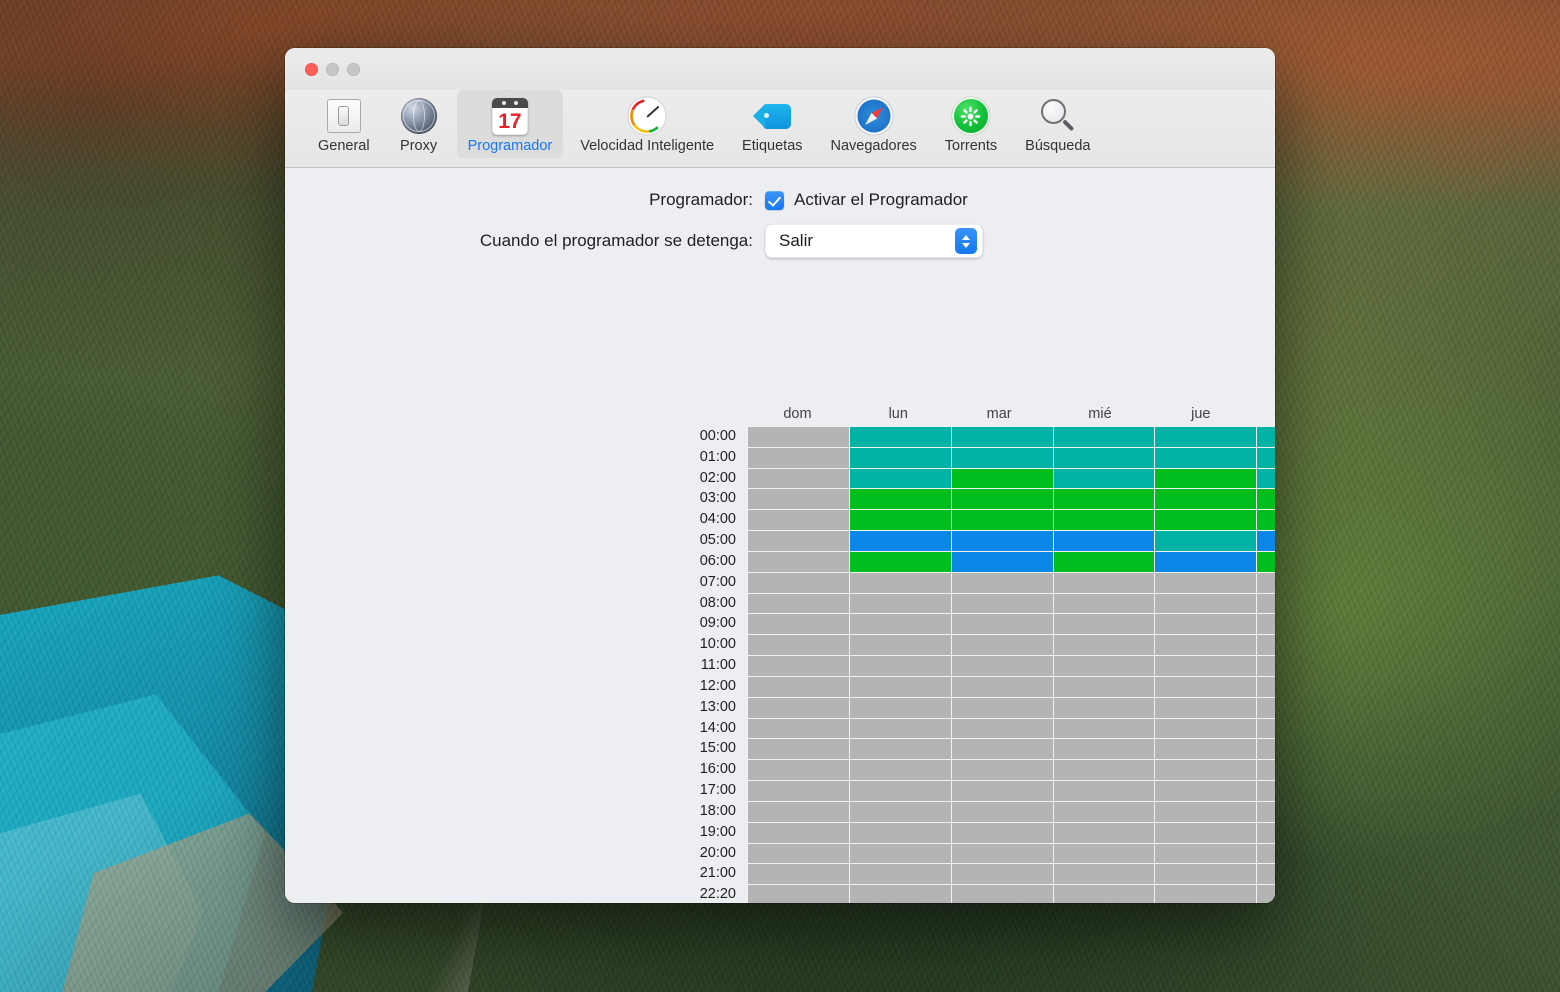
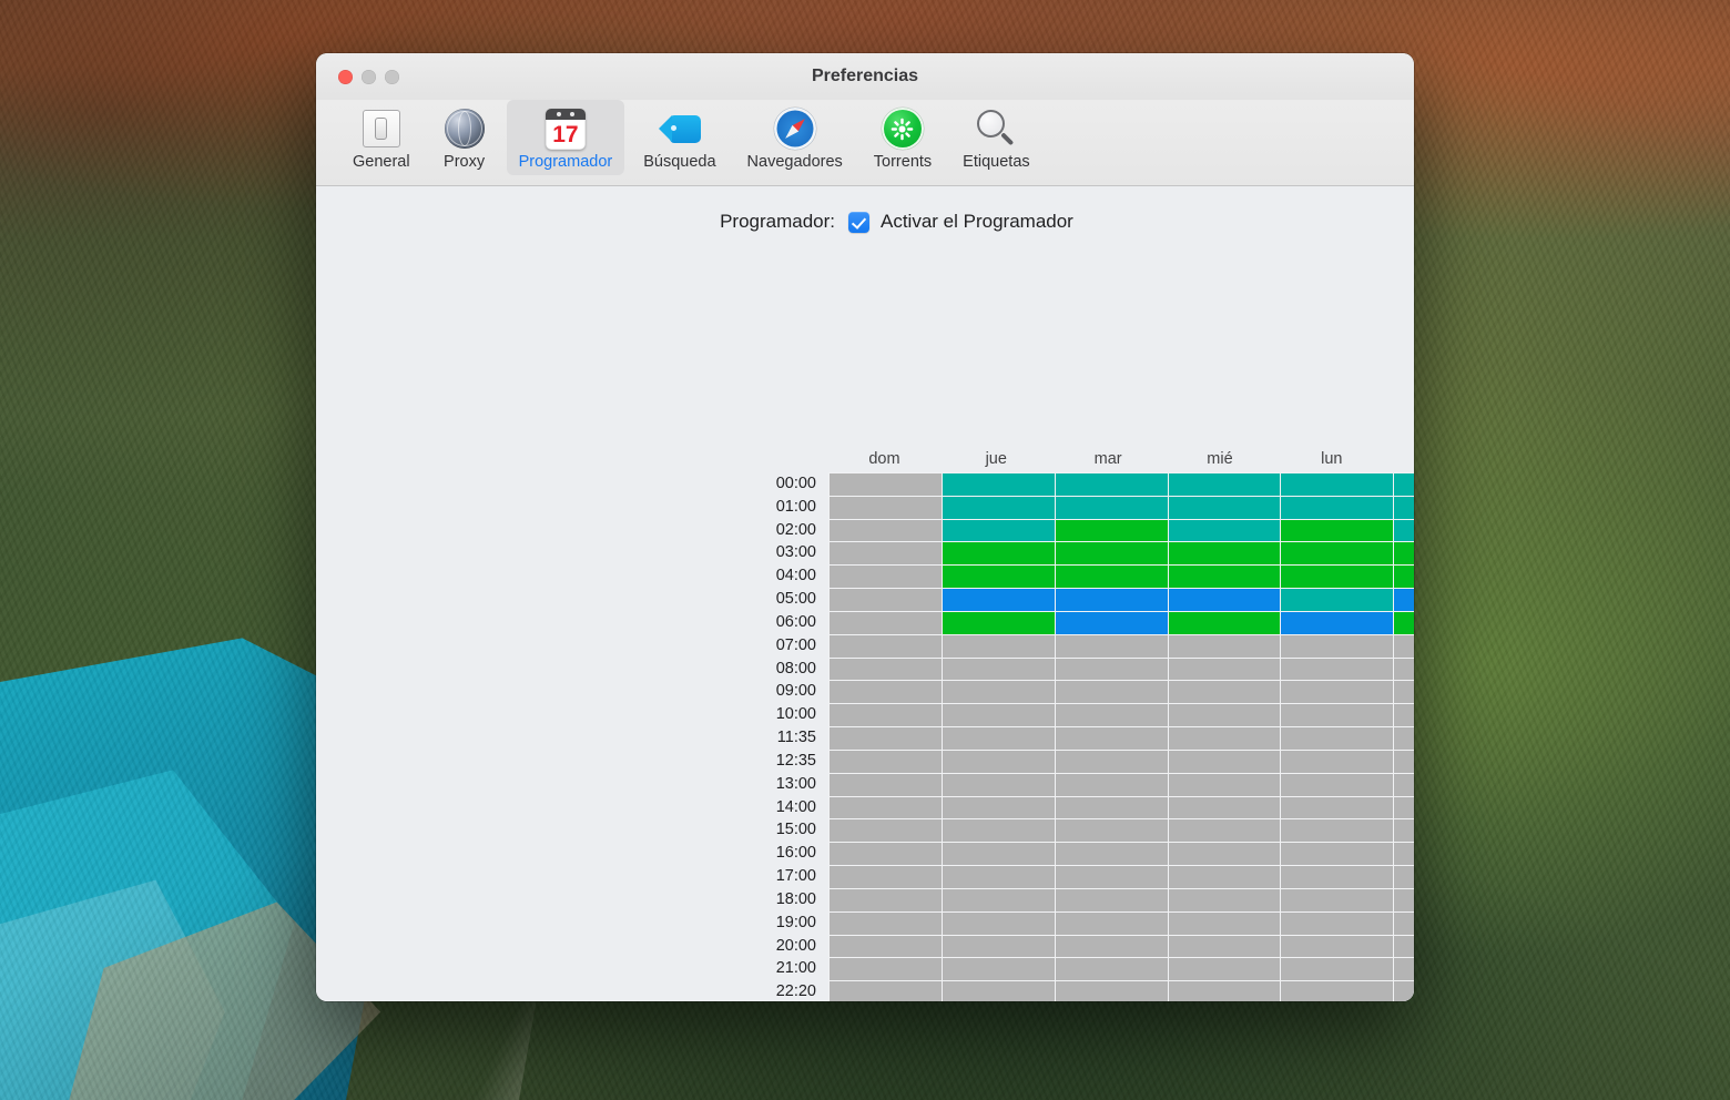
+ Preferencias
  General
  Proxy
  17
  Programador
- Velocidad Inteligente
- Etiquetas
+ Búsqueda
  Navegadores
  Torrents
- Búsqueda
+ Etiquetas
  Programador:
  Activar el Programador
- Cuando el programador se detenga:
- Salir
  dom
- lun
+ jue
  mar
  mié
- jue
+ lun
  00:00
  01:00
  02:00
  03:00
  04:00
  05:00
  06:00
  07:00
  08:00
  09:00
  10:00
- 11:00
+ 11:35
- 12:00
+ 12:35
  13:00
  14:00
  15:00
  16:00
  17:00
  18:00
  19:00
  20:00
  21:00
  22:20
